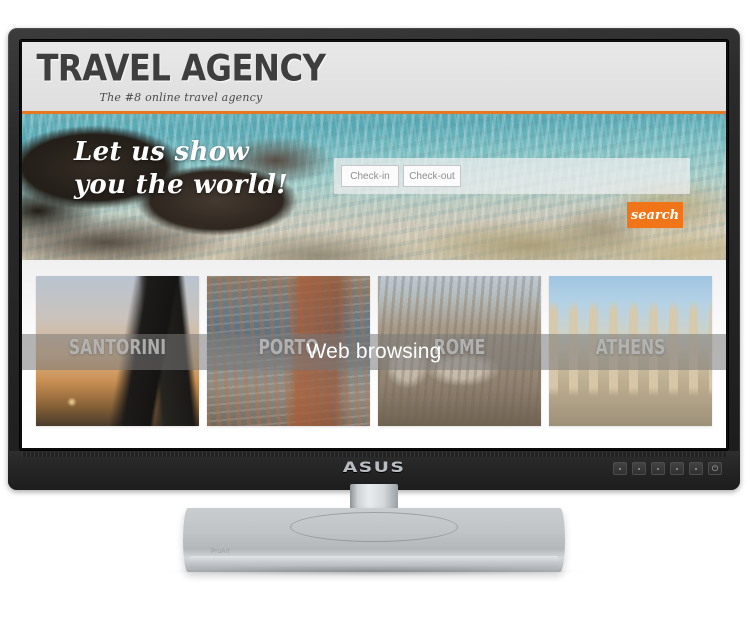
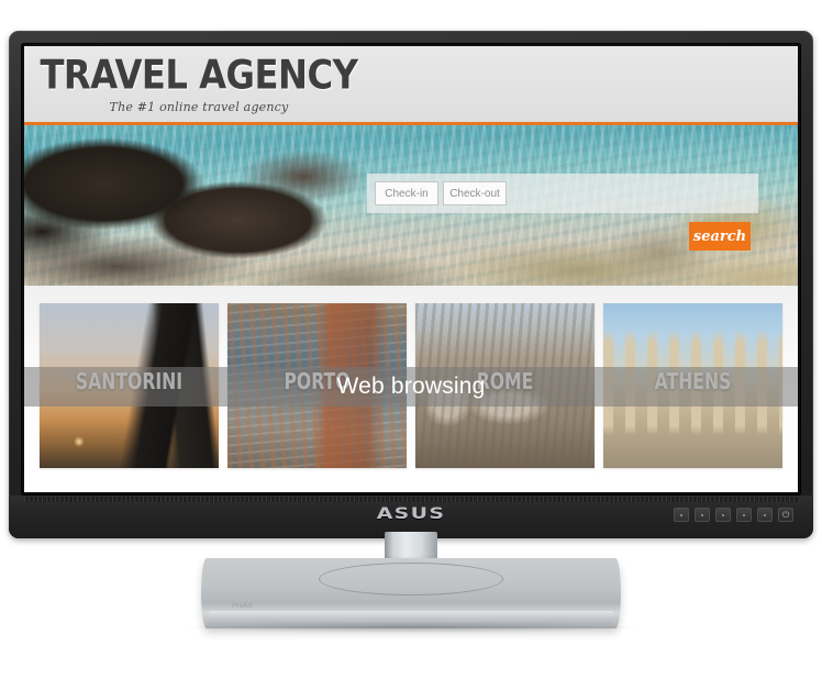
  TRAVEL AGENCY
- The #8 online travel agency
+ The #1 online travel agency
- Let us show
- you the world!
  Check-in
  Check-out
  search
  SANTORINI
  PORTO
  ROME
  ATHENS
  Web browsing
  ASUS
  ⏻
